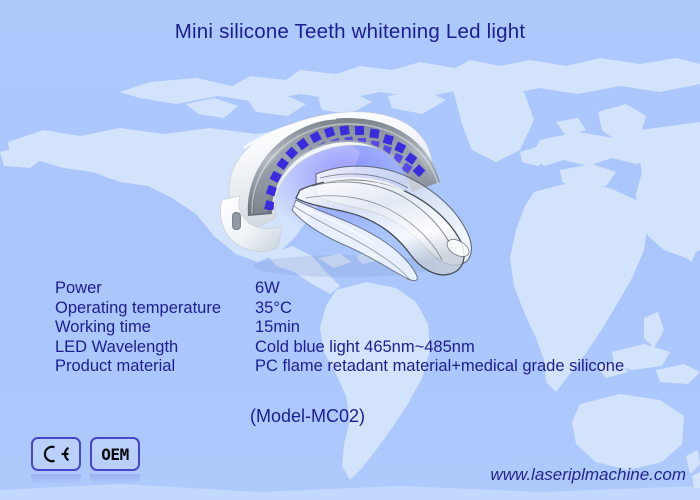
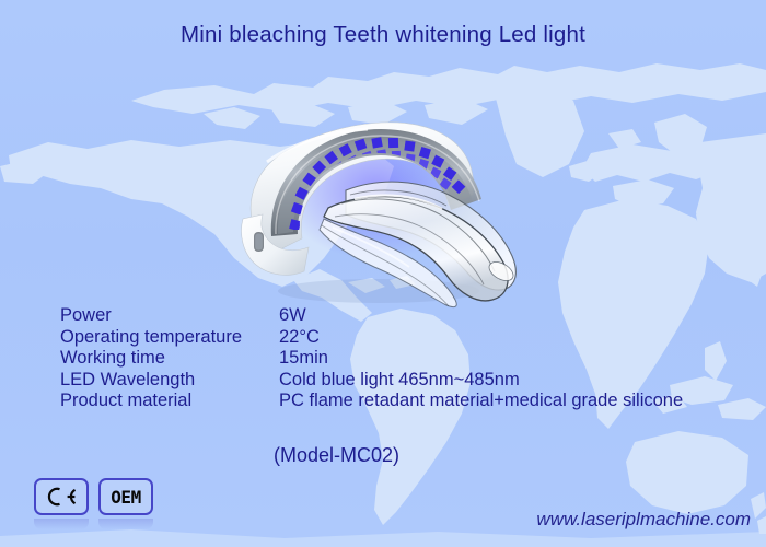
- Mini silicone Teeth whitening Led light
+ Mini bleaching Teeth whitening Led light
  Power
  6W
  Operating temperature
- 35°C
+ 22°C
  Working time
  15min
  LED Wavelength
  Cold blue light 465nm~485nm
  Product material
  PC flame retadant material+medical grade silicone
  (Model-MC02)
  OEM
  www.laseriplmachine.com
